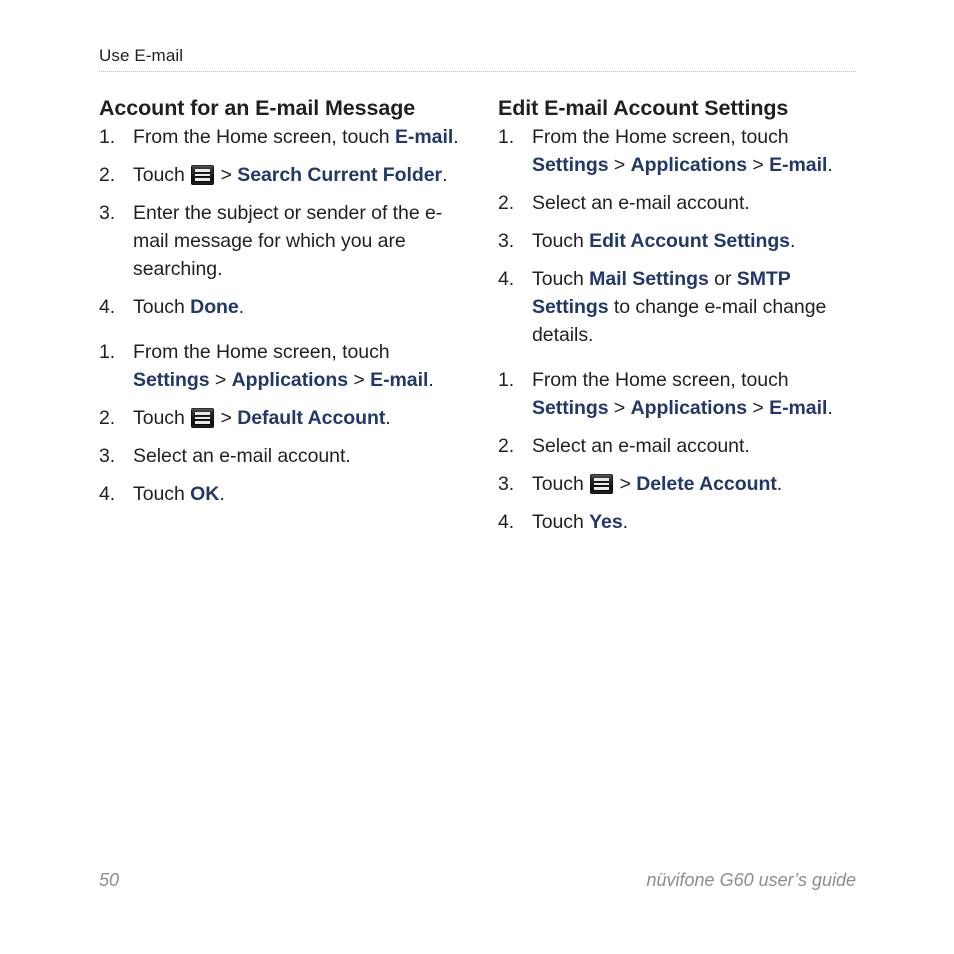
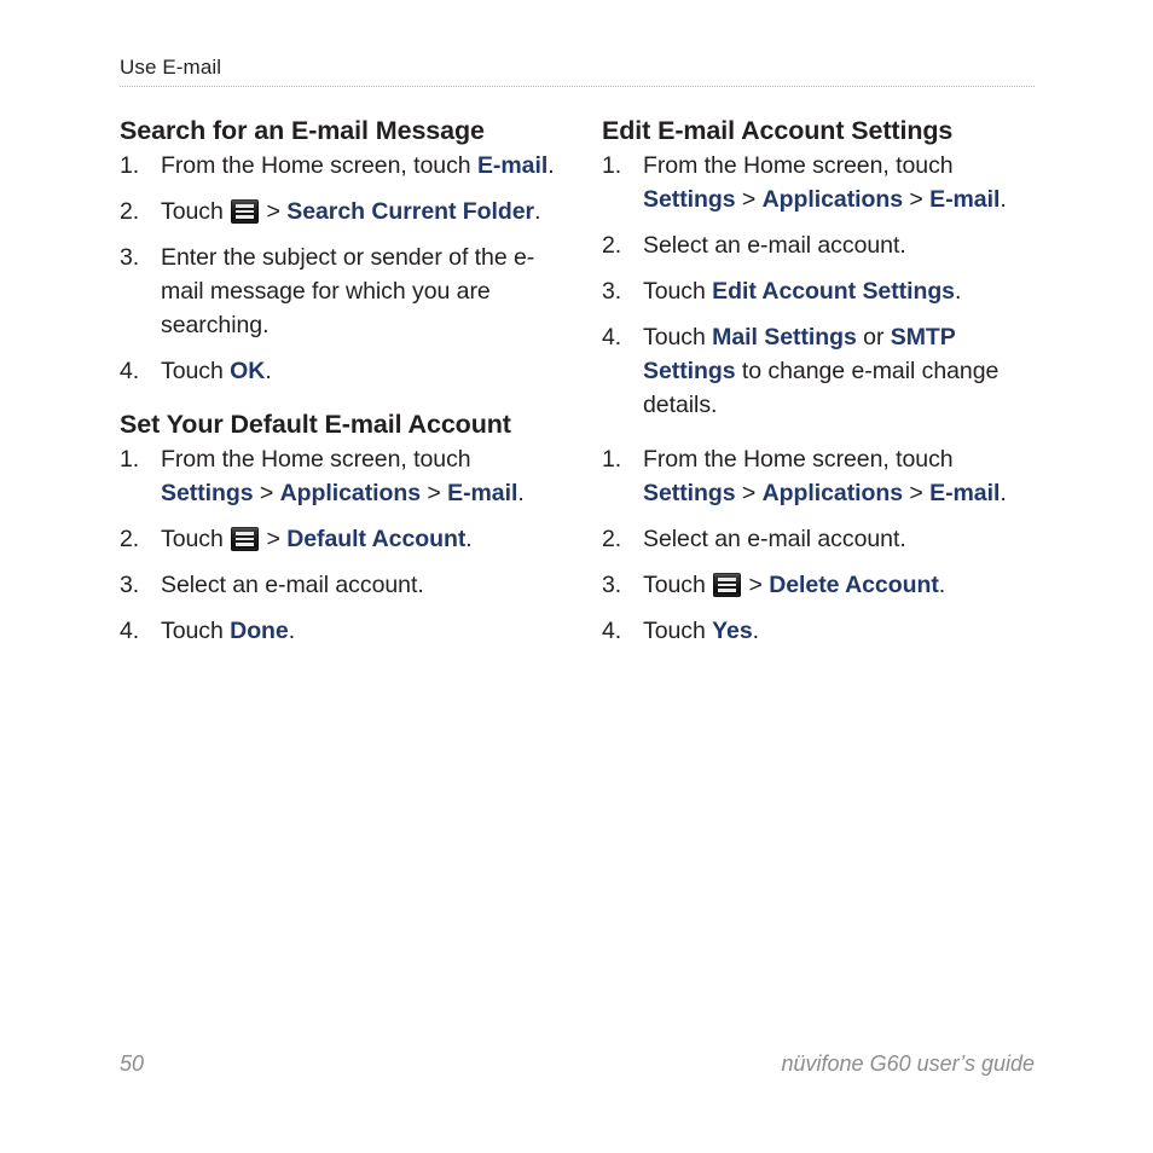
  Use E-mail
- Account for an E-mail Message
+ Search for an E-mail Message
  1.
  From the Home screen, touch E-mail.
  2.
  Touch > Search Current Folder.
  3.
  Enter the subject or sender of the e-mail message for which you are searching.
  4.
- Touch Done.
+ Touch OK.
+ Set Your Default E-mail Account
  1.
  From the Home screen, touch Settings > Applications > E-mail.
  2.
  Touch > Default Account.
  3.
  Select an e-mail account.
  4.
- Touch OK.
+ Touch Done.
  Edit E-mail Account Settings
  1.
  From the Home screen, touch Settings > Applications > E-mail.
  2.
  Select an e-mail account.
  3.
  Touch Edit Account Settings.
  4.
  Touch Mail Settings or SMTP Settings to change e-mail change details.
  1.
  From the Home screen, touch Settings > Applications > E-mail.
  2.
  Select an e-mail account.
  3.
  Touch > Delete Account.
  4.
  Touch Yes.
  50
  nüvifone G60 user’s guide
